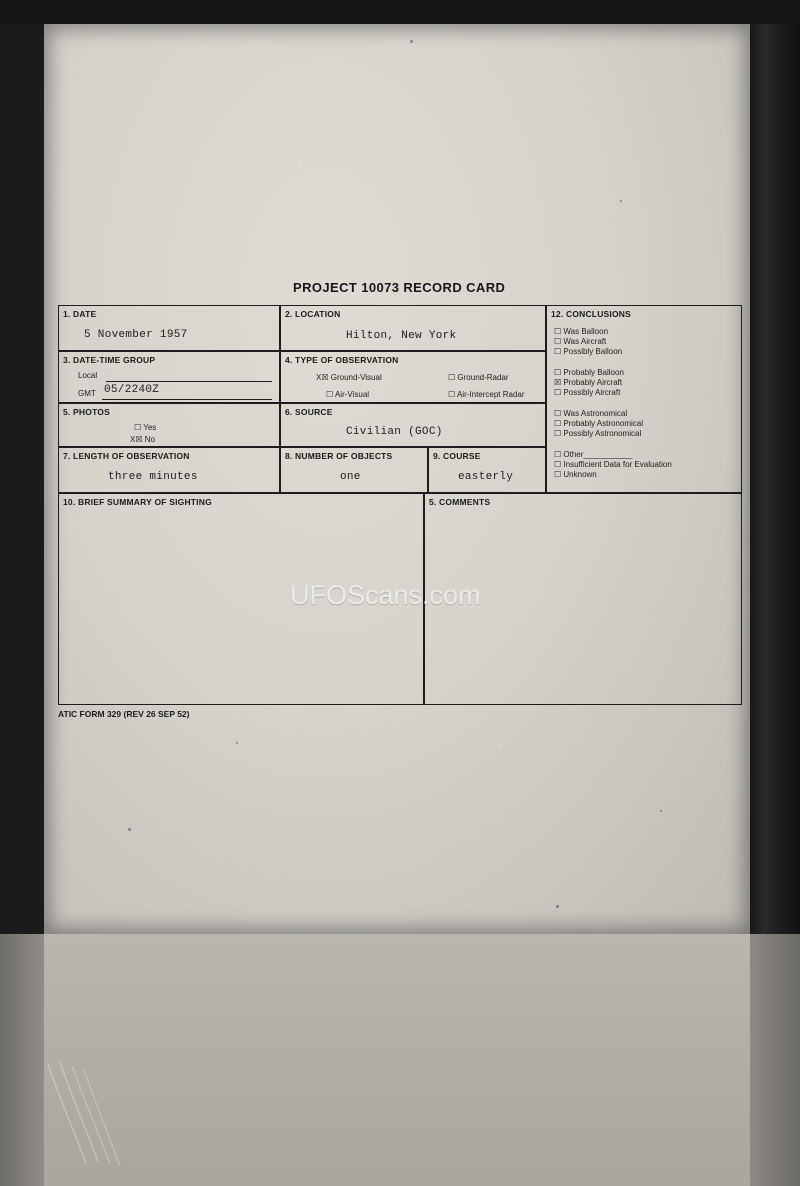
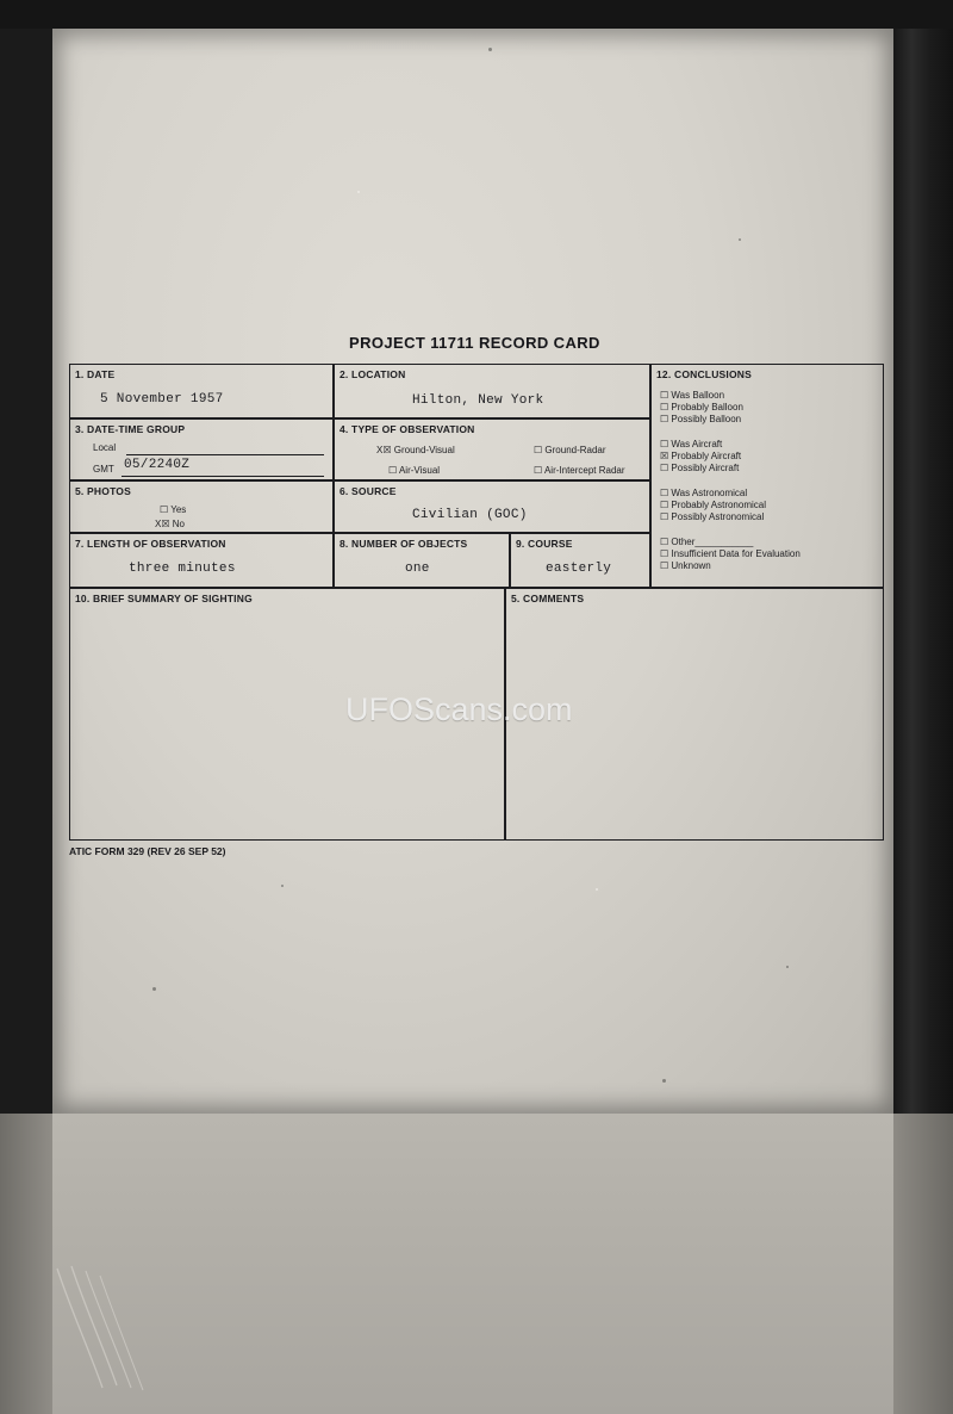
- PROJECT 10073 RECORD CARD
+ PROJECT 11711 RECORD CARD
  1. DATE
  5 November 1957
  2. LOCATION
  Hilton, New York
  12. CONCLUSIONS
  ☐ Was Balloon
- ☐ Was Aircraft
+ ☐ Probably Balloon
  ☐ Possibly Balloon
- ☐ Probably Balloon
+ ☐ Was Aircraft
  ☒ Probably Aircraft
  ☐ Possibly Aircraft
  ☐ Was Astronomical
  ☐ Probably Astronomical
  ☐ Possibly Astronomical
  ☐ Other___________
  ☐ Insufficient Data for Evaluation
  ☐ Unknown
  3. DATE-TIME GROUP
  Local
  GMT
  05/2240Z
  4. TYPE OF OBSERVATION
  X☒ Ground-Visual
  ☐ Ground-Radar
  ☐ Air-Visual
  ☐ Air-Intercept Radar
  5. PHOTOS
  ☐ Yes
  X☒ No
  6. SOURCE
  Civilian (GOC)
  7. LENGTH OF OBSERVATION
  three minutes
  8. NUMBER OF OBJECTS
  one
  9. COURSE
  easterly
  10. BRIEF SUMMARY OF SIGHTING
  5. COMMENTS
  ATIC FORM 329 (REV 26 SEP 52)
  UFOScans.com
